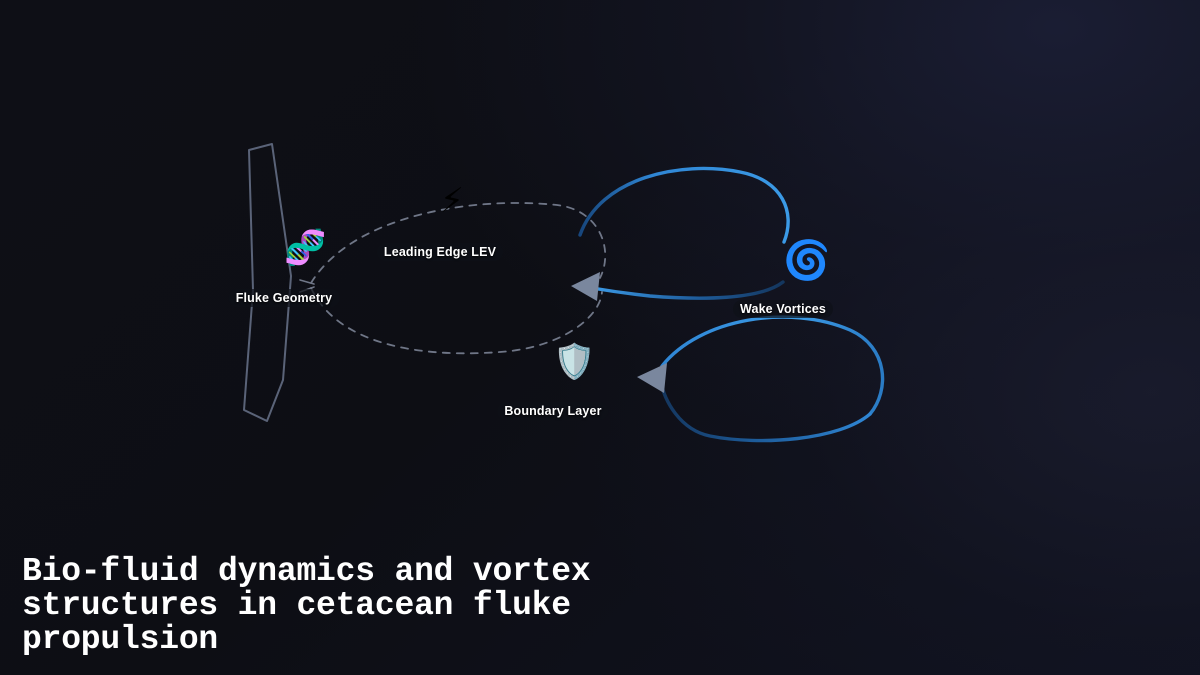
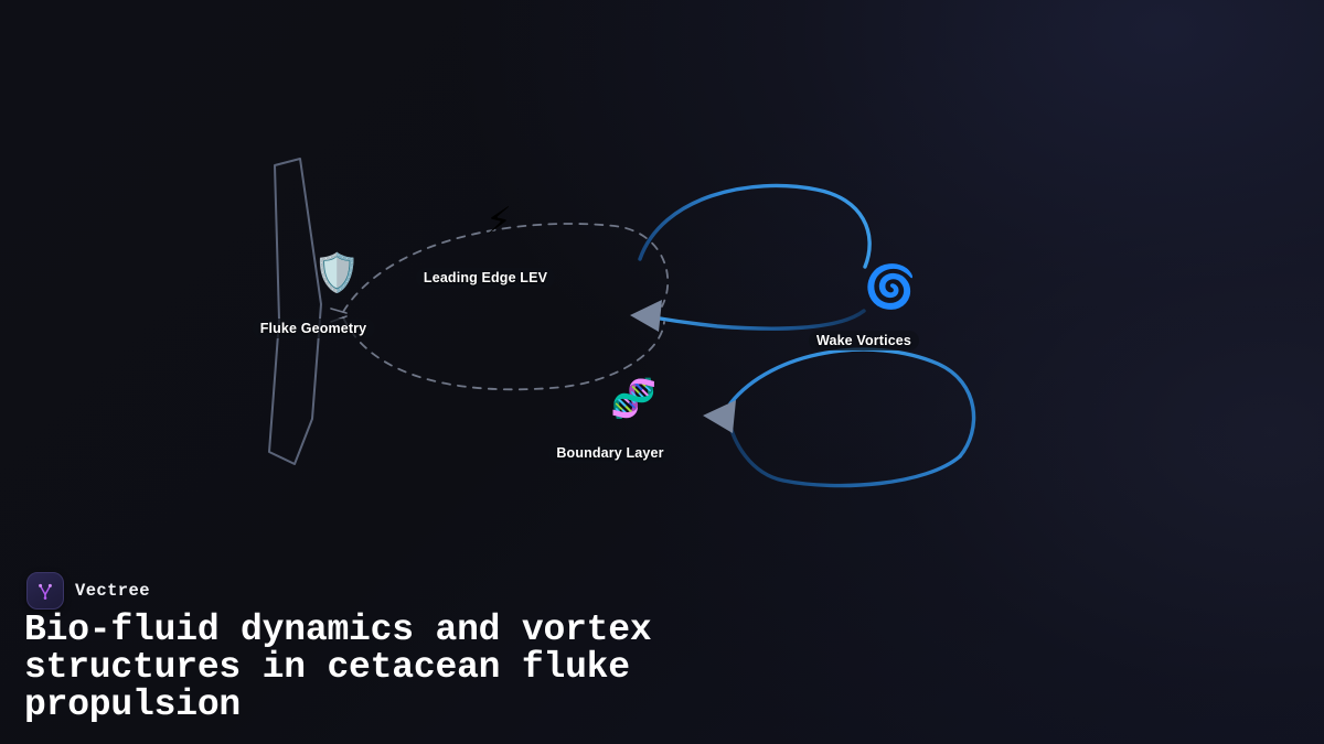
- 🧬
+ 🛡️
  ⚡
- 🛡️
+ 🧬
  🌀
  Fluke Geometry
  Leading Edge LEV
  Boundary Layer
  Wake Vortices
+ Vectree
  Bio-fluid dynamics and vortex structures in cetacean fluke propulsion
